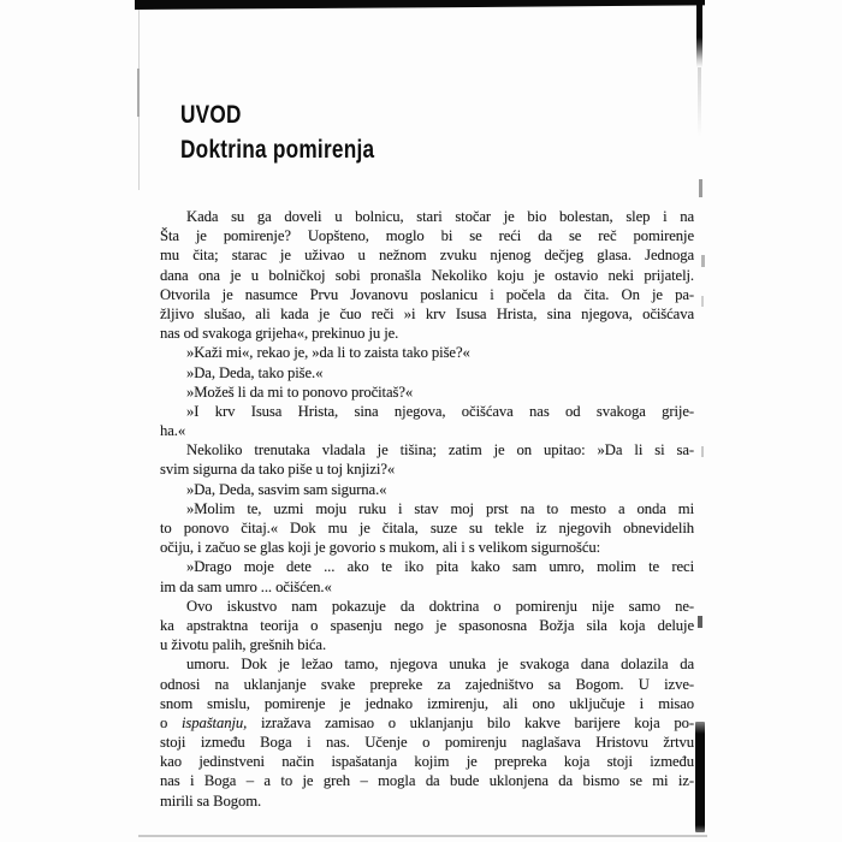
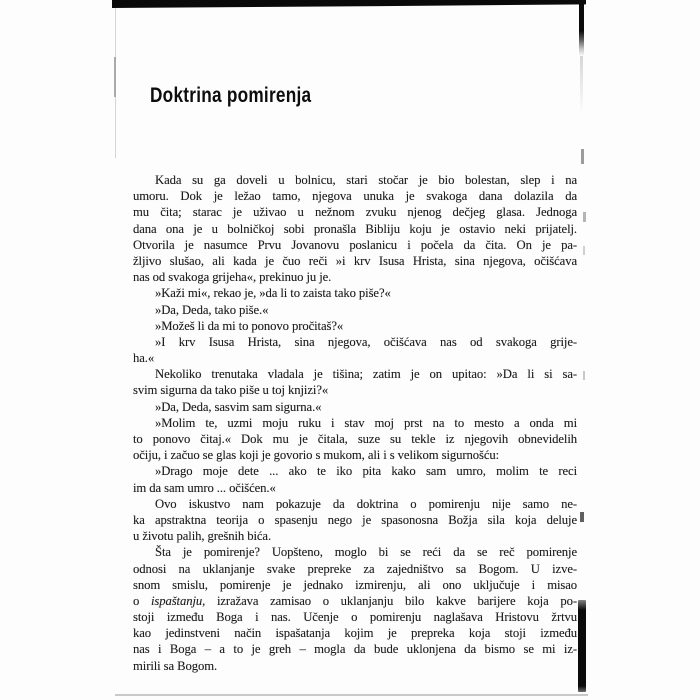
- UVOD
  Doktrina pomirenja
  Kada su ga doveli u bolnicu, stari stočar je bio bolestan, slep i na
- Šta je pomirenje? Uopšteno, moglo bi se reći da se reč pomirenje
+ umoru. Dok je ležao tamo, njegova unuka je svakoga dana dolazila da
  mu čita; starac je uživao u nežnom zvuku njenog dečjeg glasa. Jednoga
- dana ona je u bolničkoj sobi pronašla Nekoliko koju je ostavio neki prijatelj.
+ dana ona je u bolničkoj sobi pronašla Bibliju koju je ostavio neki prijatelj.
  Otvorila je nasumce Prvu Jovanovu poslanicu i počela da čita. On je pa-
  žljivo slušao, ali kada je čuo reči »i krv Isusa Hrista, sina njegova, očišćava
  nas od svakoga grijeha«, prekinuo ju je.
  »Kaži mi«, rekao je, »da li to zaista tako piše?«
  »Da, Deda, tako piše.«
  »Možeš li da mi to ponovo pročitaš?«
  »I krv Isusa Hrista, sina njegova, očišćava nas od svakoga grije-
  ha.«
  Nekoliko trenutaka vladala je tišina; zatim je on upitao: »Da li si sa-
  svim sigurna da tako piše u toj knjizi?«
  »Da, Deda, sasvim sam sigurna.«
  »Molim te, uzmi moju ruku i stav moj prst na to mesto a onda mi
  to ponovo čitaj.« Dok mu je čitala, suze su tekle iz njegovih obnevidelih
  očiju, i začuo se glas koji je govorio s mukom, ali i s velikom sigurnošću:
  »Drago moje dete ... ako te iko pita kako sam umro, molim te reci
  im da sam umro ... očišćen.«
  Ovo iskustvo nam pokazuje da doktrina o pomirenju nije samo ne-
  ka apstraktna teorija o spasenju nego je spasonosna Božja sila koja deluje
  u životu palih, grešnih bića.
- umoru. Dok je ležao tamo, njegova unuka je svakoga dana dolazila da
+ Šta je pomirenje? Uopšteno, moglo bi se reći da se reč pomirenje
  odnosi na uklanjanje svake prepreke za zajedništvo sa Bogom. U izve-
  snom smislu, pomirenje je jednako izmirenju, ali ono uključuje i misao
  o ispaštanju, izražava zamisao o uklanjanju bilo kakve barijere koja po-
  stoji između Boga i nas. Učenje o pomirenju naglašava Hristovu žrtvu
  kao jedinstveni način ispašatanja kojim je prepreka koja stoji između
  nas i Boga – a to je greh – mogla da bude uklonjena da bismo se mi iz-
  mirili sa Bogom.
